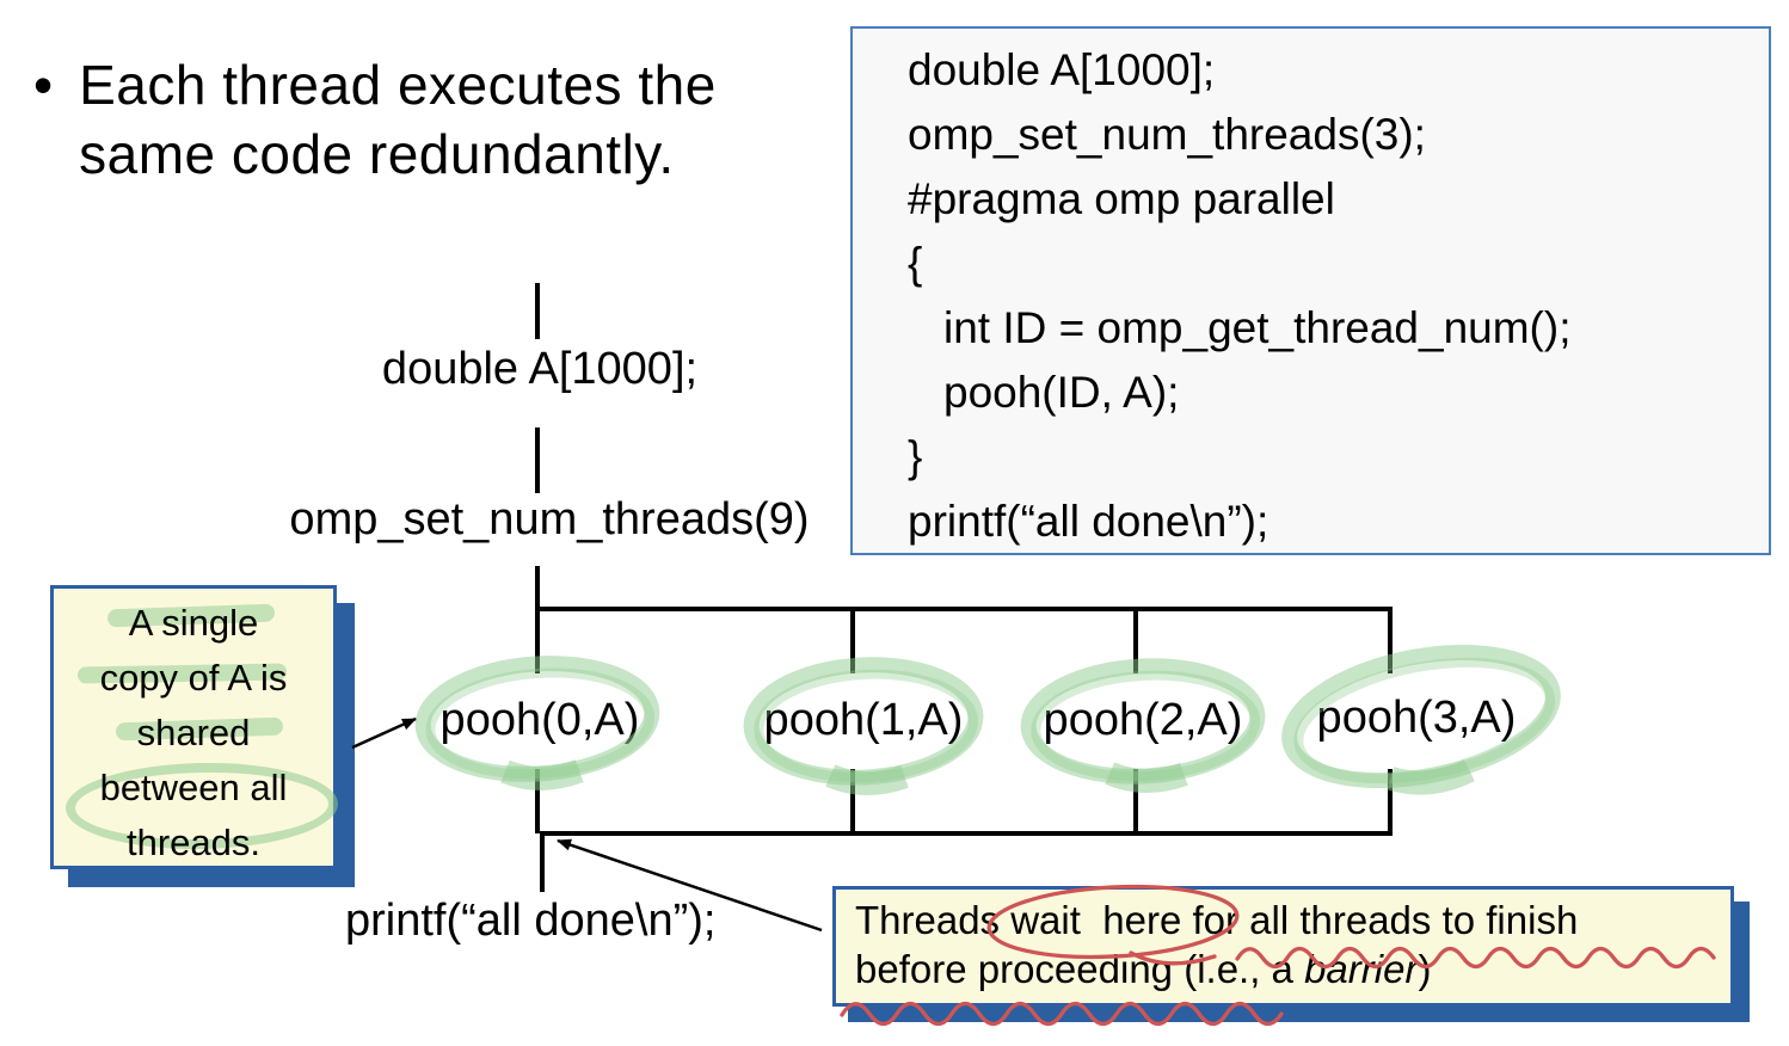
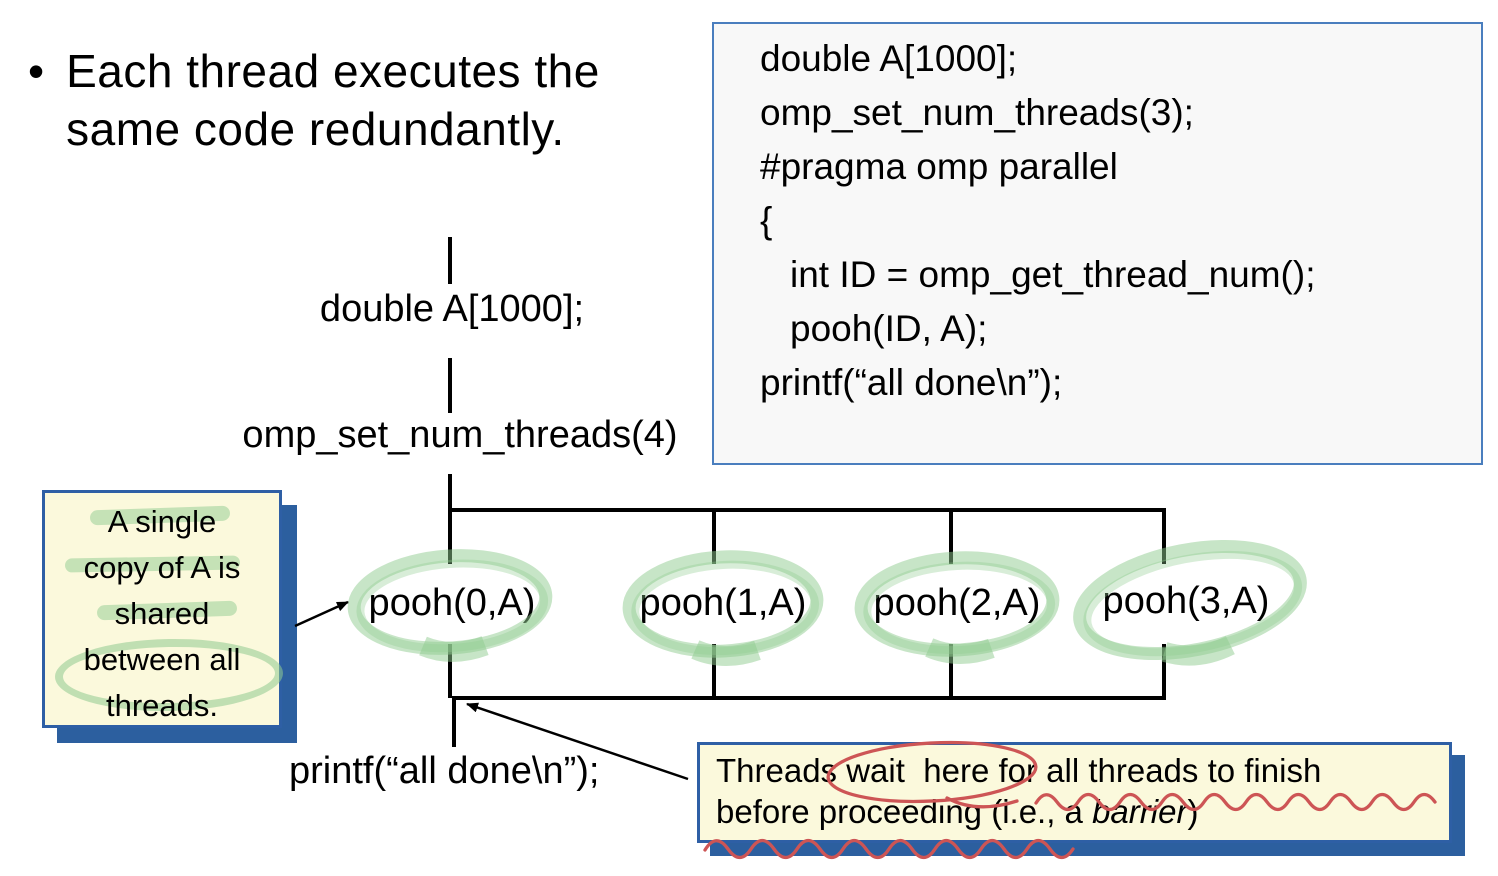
  •
  Each thread executes the
  same code redundantly.
  double A[1000];
  omp_set_num_threads(3);
  #pragma omp parallel
  {
  int ID = omp_get_thread_num();
  pooh(ID, A);
- }
  printf(“all done\n”);
  double A[1000];
- omp_set_num_threads(9)
+ omp_set_num_threads(4)
  pooh(0,A)
  pooh(1,A)
  pooh(2,A)
  pooh(3,A)
  printf(“all done\n”);
  A single
  copy of A is
  shared
  between all
  threads.
  Thread wait here for all threads to finish
  before proceeding (i.e., a barrier)
